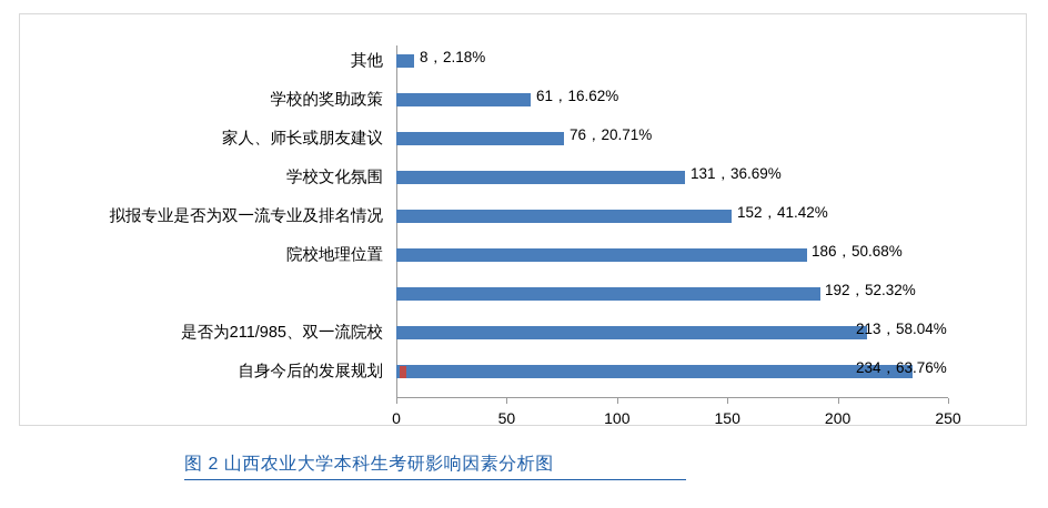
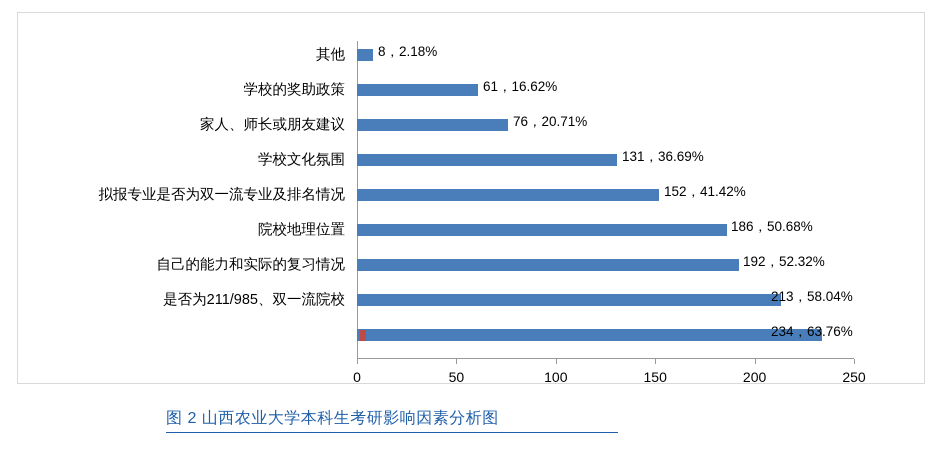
  其他
  学校的奖助政策
  家人、师长或朋友建议
  学校文化氛围
  拟报专业是否为双一流专业及排名情况
  院校地理位置
+ 自己的能力和实际的复习情况
  是否为211/985、双一流院校
- 自身今后的发展规划
  8，2.18%
  61，16.62%
  76，20.71%
  131，36.69%
  152，41.42%
  186，50.68%
  192，52.32%
  213，58.04%
  234，63.76%
  0
  50
  100
  150
  200
  250
  图 2 山西农业大学本科生考研影响因素分析图
